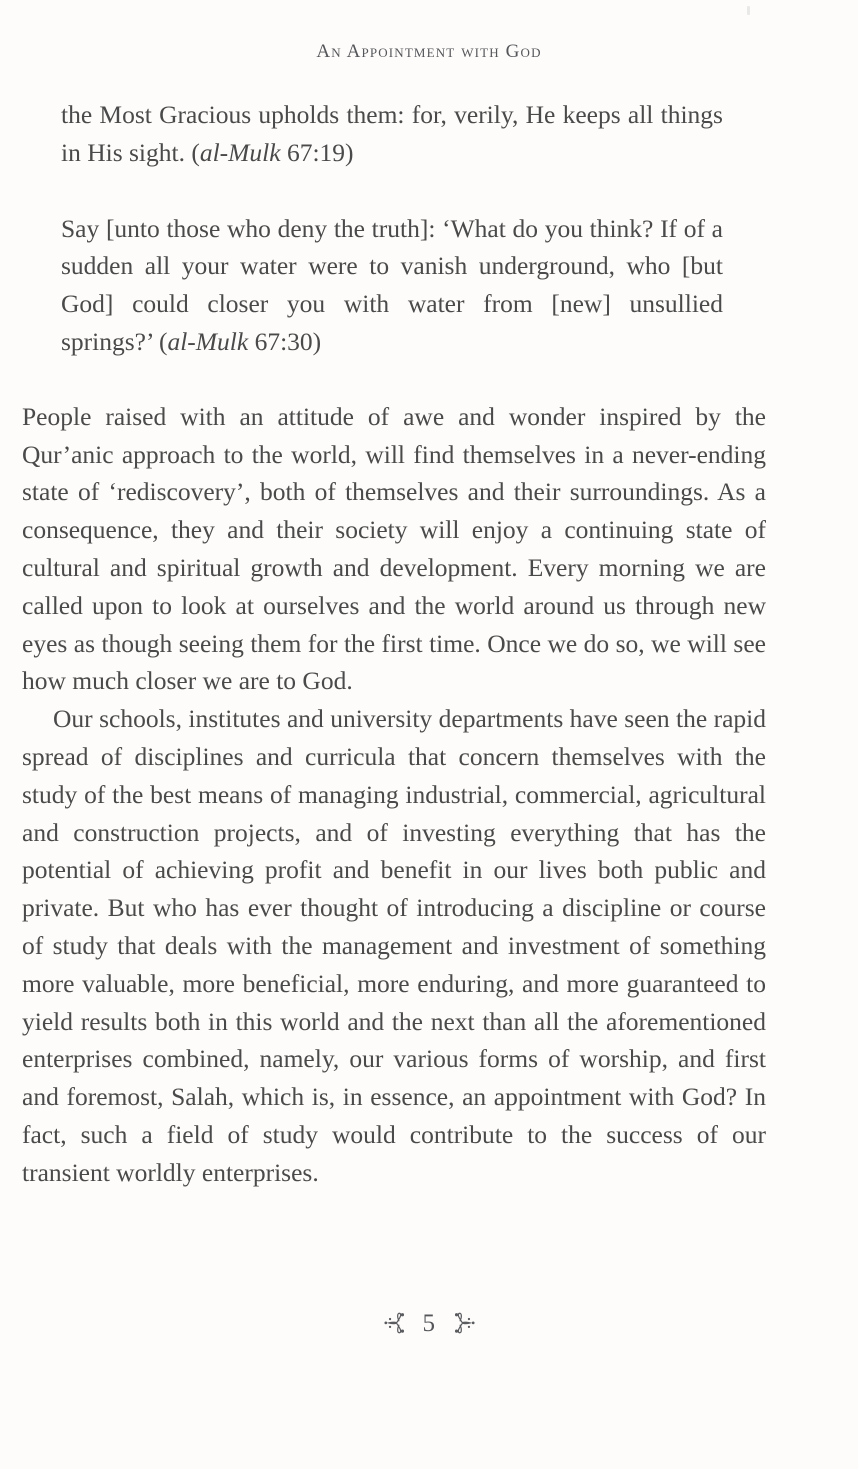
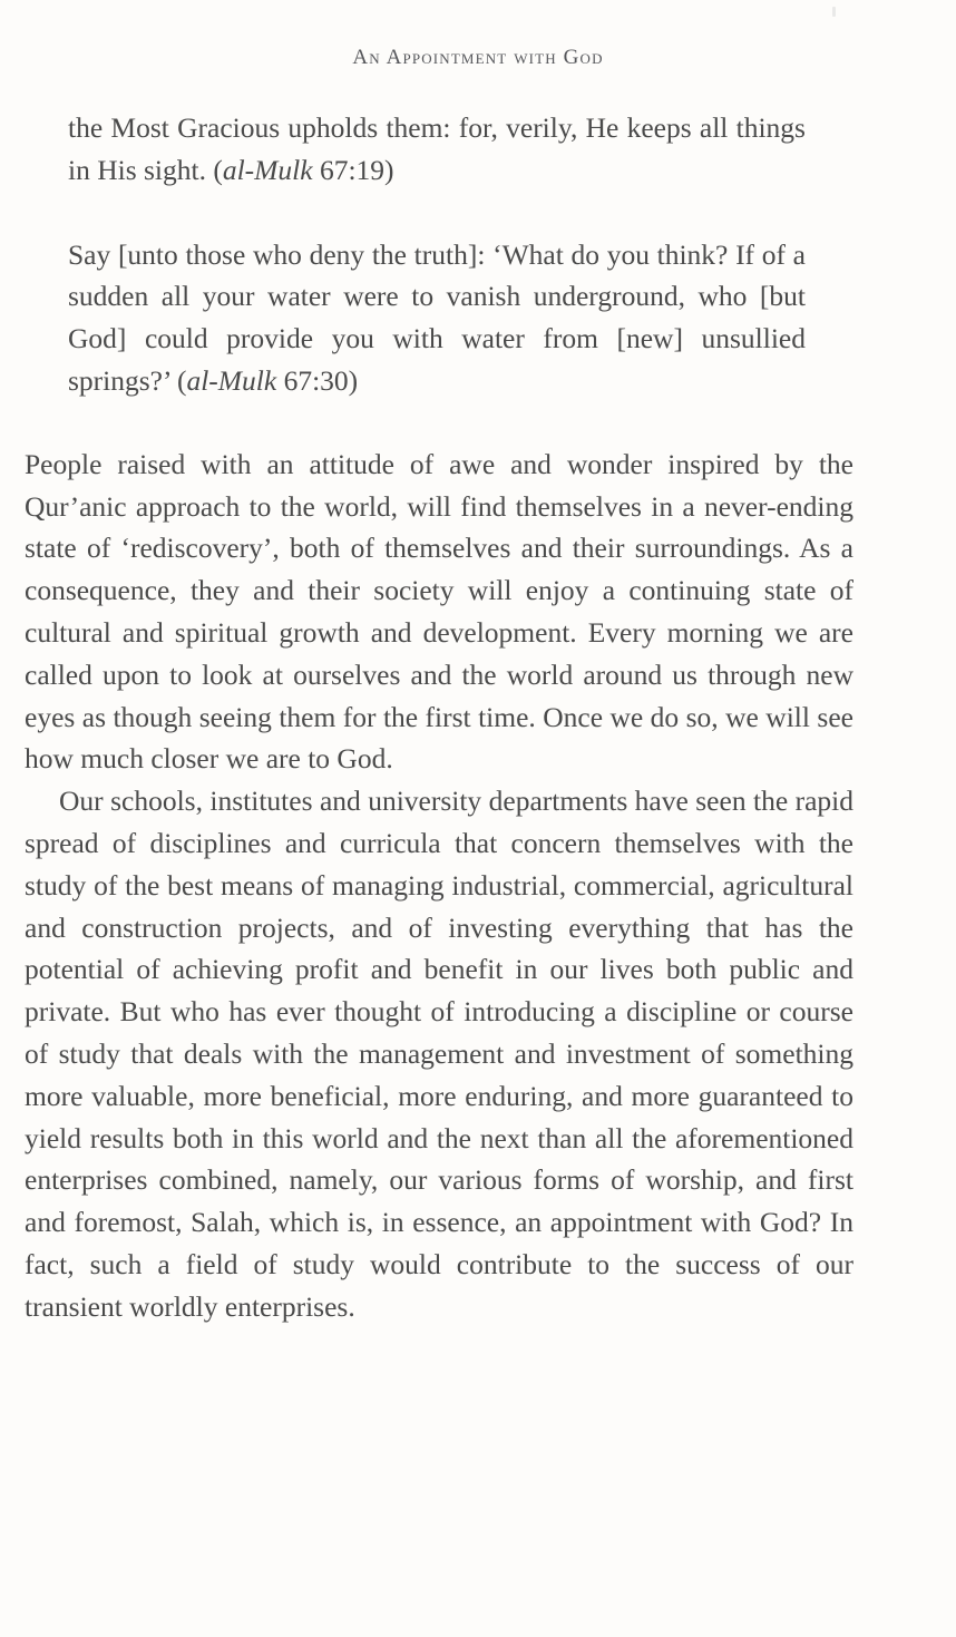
  An Appointment with God
  the Most Gracious upholds them: for, verily, He keeps all things in His sight. (al-Mulk 67:19)
- Say [unto those who deny the truth]: ‘What do you think? If of a sudden all your water were to vanish underground, who [but God] could closer you with water from [new] unsullied springs?’ (al-Mulk 67:30)
+ Say [unto those who deny the truth]: ‘What do you think? If of a sudden all your water were to vanish underground, who [but God] could provide you with water from [new] unsullied springs?’ (al-Mulk 67:30)
  People raised with an attitude of awe and wonder inspired by the Qur’anic approach to the world, will find themselves in a never-ending state of ‘rediscovery’, both of themselves and their surroundings. As a consequence, they and their society will enjoy a continuing state of cultural and spiritual growth and development. Every morning we are called upon to look at ourselves and the world around us through new eyes as though seeing them for the first time. Once we do so, we will see how much closer we are to God.
  Our schools, institutes and university departments have seen the rapid spread of disciplines and curricula that concern themselves with the study of the best means of managing industrial, commercial, agricultural and construction projects, and of investing everything that has the potential of achieving profit and benefit in our lives both public and private. But who has ever thought of introducing a discipline or course of study that deals with the management and investment of something more valuable, more beneficial, more enduring, and more guaranteed to yield results both in this world and the next than all the aforementioned enterprises combined, namely, our various forms of worship, and first and foremost, Salah, which is, in essence, an appointment with God? In fact, such a field of study would contribute to the success of our transient worldly enterprises.
- 5
